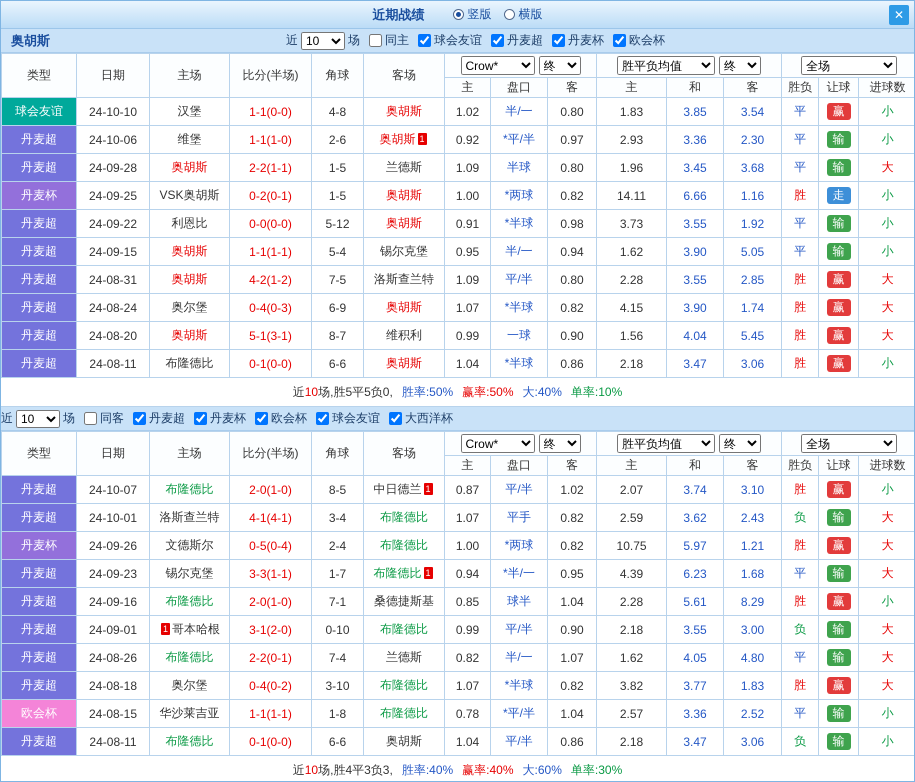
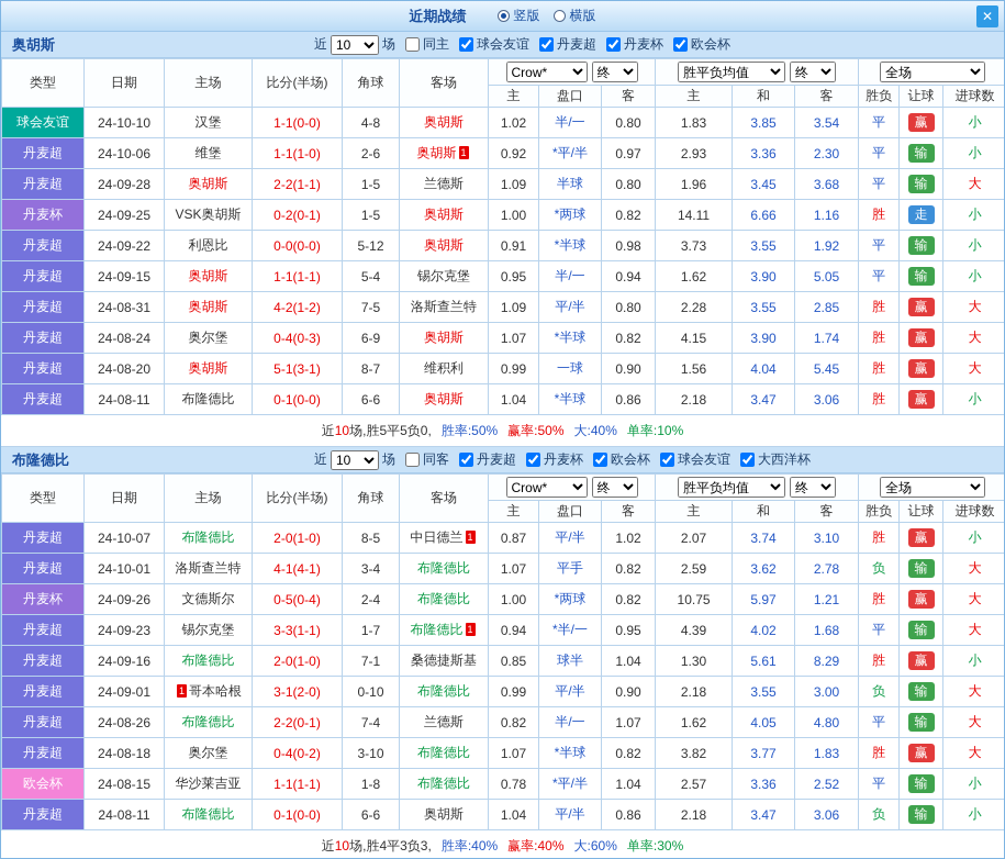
  近期战绩
  竖版
  横版
  ✕
  奥胡斯
  近
  10
  场
  同主
  球会友谊
  丹麦超
  丹麦杯
  欧会杯
  类型	日期	主场	比分(半场)	角球	客场	Crow* 终	胜平负均值 终	全场
  主	盘口	客	主	和	客	胜负	让球	进球数
  球会友谊	24-10-10	汉堡	1-1(0-0)	4-8	奥胡斯	1.02	半/一	0.80	1.83	3.85	3.54	平	赢	小
  丹麦超	24-10-06	维堡	1-1(1-0)	2-6	奥胡斯 1	0.92	*平/半	0.97	2.93	3.36	2.30	平	输	小
  丹麦超	24-09-28	奥胡斯	2-2(1-1)	1-5	兰德斯	1.09	半球	0.80	1.96	3.45	3.68	平	输	大
  丹麦杯	24-09-25	VSK奥胡斯	0-2(0-1)	1-5	奥胡斯	1.00	*两球	0.82	14.11	6.66	1.16	胜	走	小
  丹麦超	24-09-22	利恩比	0-0(0-0)	5-12	奥胡斯	0.91	*半球	0.98	3.73	3.55	1.92	平	输	小
  丹麦超	24-09-15	奥胡斯	1-1(1-1)	5-4	锡尔克堡	0.95	半/一	0.94	1.62	3.90	5.05	平	输	小
  丹麦超	24-08-31	奥胡斯	4-2(1-2)	7-5	洛斯查兰特	1.09	平/半	0.80	2.28	3.55	2.85	胜	赢	大
  丹麦超	24-08-24	奥尔堡	0-4(0-3)	6-9	奥胡斯	1.07	*半球	0.82	4.15	3.90	1.74	胜	赢	大
  丹麦超	24-08-20	奥胡斯	5-1(3-1)	8-7	维积利	0.99	一球	0.90	1.56	4.04	5.45	胜	赢	大
  丹麦超	24-08-11	布隆德比	0-1(0-0)	6-6	奥胡斯	1.04	*半球	0.86	2.18	3.47	3.06	胜	赢	小
  近
  10
  场,胜5平5负0,
  胜率:50%
  赢率:50%
  大:40%
  单率:10%
+ 布隆德比
  近
  10
  场
  同客
  丹麦超
  丹麦杯
  欧会杯
  球会友谊
  大西洋杯
  类型	日期	主场	比分(半场)	角球	客场	Crow* 终	胜平负均值 终	全场
  主	盘口	客	主	和	客	胜负	让球	进球数
  丹麦超	24-10-07	布隆德比	2-0(1-0)	8-5	中日德兰 1	0.87	平/半	1.02	2.07	3.74	3.10	胜	赢	小
- 丹麦超	24-10-01	洛斯查兰特	4-1(4-1)	3-4	布隆德比	1.07	平手	0.82	2.59	3.62	2.43	负	输	大
+ 丹麦超	24-10-01	洛斯查兰特	4-1(4-1)	3-4	布隆德比	1.07	平手	0.82	2.59	3.62	2.78	负	输	大
  丹麦杯	24-09-26	文德斯尔	0-5(0-4)	2-4	布隆德比	1.00	*两球	0.82	10.75	5.97	1.21	胜	赢	大
- 丹麦超	24-09-23	锡尔克堡	3-3(1-1)	1-7	布隆德比 1	0.94	*半/一	0.95	4.39	6.23	1.68	平	输	大
+ 丹麦超	24-09-23	锡尔克堡	3-3(1-1)	1-7	布隆德比 1	0.94	*半/一	0.95	4.39	4.02	1.68	平	输	大
- 丹麦超	24-09-16	布隆德比	2-0(1-0)	7-1	桑德捷斯基	0.85	球半	1.04	2.28	5.61	8.29	胜	赢	小
+ 丹麦超	24-09-16	布隆德比	2-0(1-0)	7-1	桑德捷斯基	0.85	球半	1.04	1.30	5.61	8.29	胜	赢	小
  丹麦超	24-09-01	1 哥本哈根	3-1(2-0)	0-10	布隆德比	0.99	平/半	0.90	2.18	3.55	3.00	负	输	大
  丹麦超	24-08-26	布隆德比	2-2(0-1)	7-4	兰德斯	0.82	半/一	1.07	1.62	4.05	4.80	平	输	大
  丹麦超	24-08-18	奥尔堡	0-4(0-2)	3-10	布隆德比	1.07	*半球	0.82	3.82	3.77	1.83	胜	赢	大
  欧会杯	24-08-15	华沙莱吉亚	1-1(1-1)	1-8	布隆德比	0.78	*平/半	1.04	2.57	3.36	2.52	平	输	小
  丹麦超	24-08-11	布隆德比	0-1(0-0)	6-6	奥胡斯	1.04	平/半	0.86	2.18	3.47	3.06	负	输	小
  近
  10
  场,胜4平3负3,
  胜率:40%
  赢率:40%
  大:60%
  单率:30%
